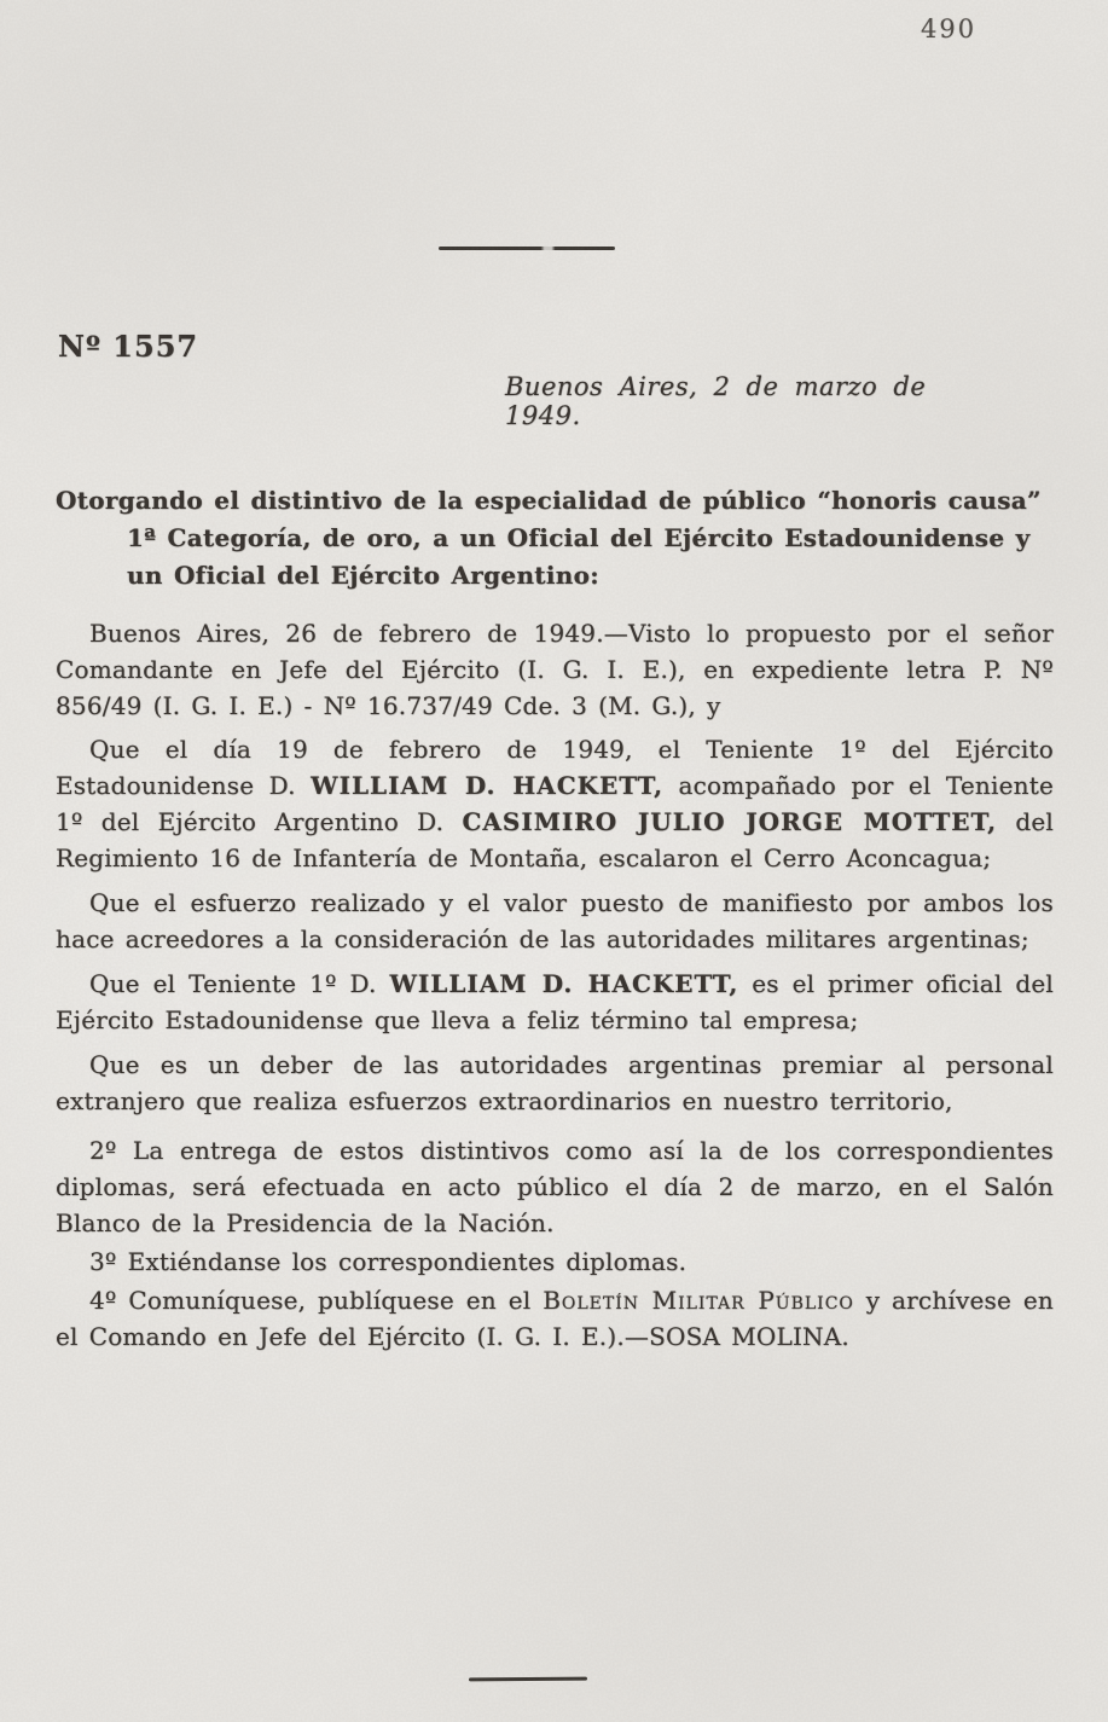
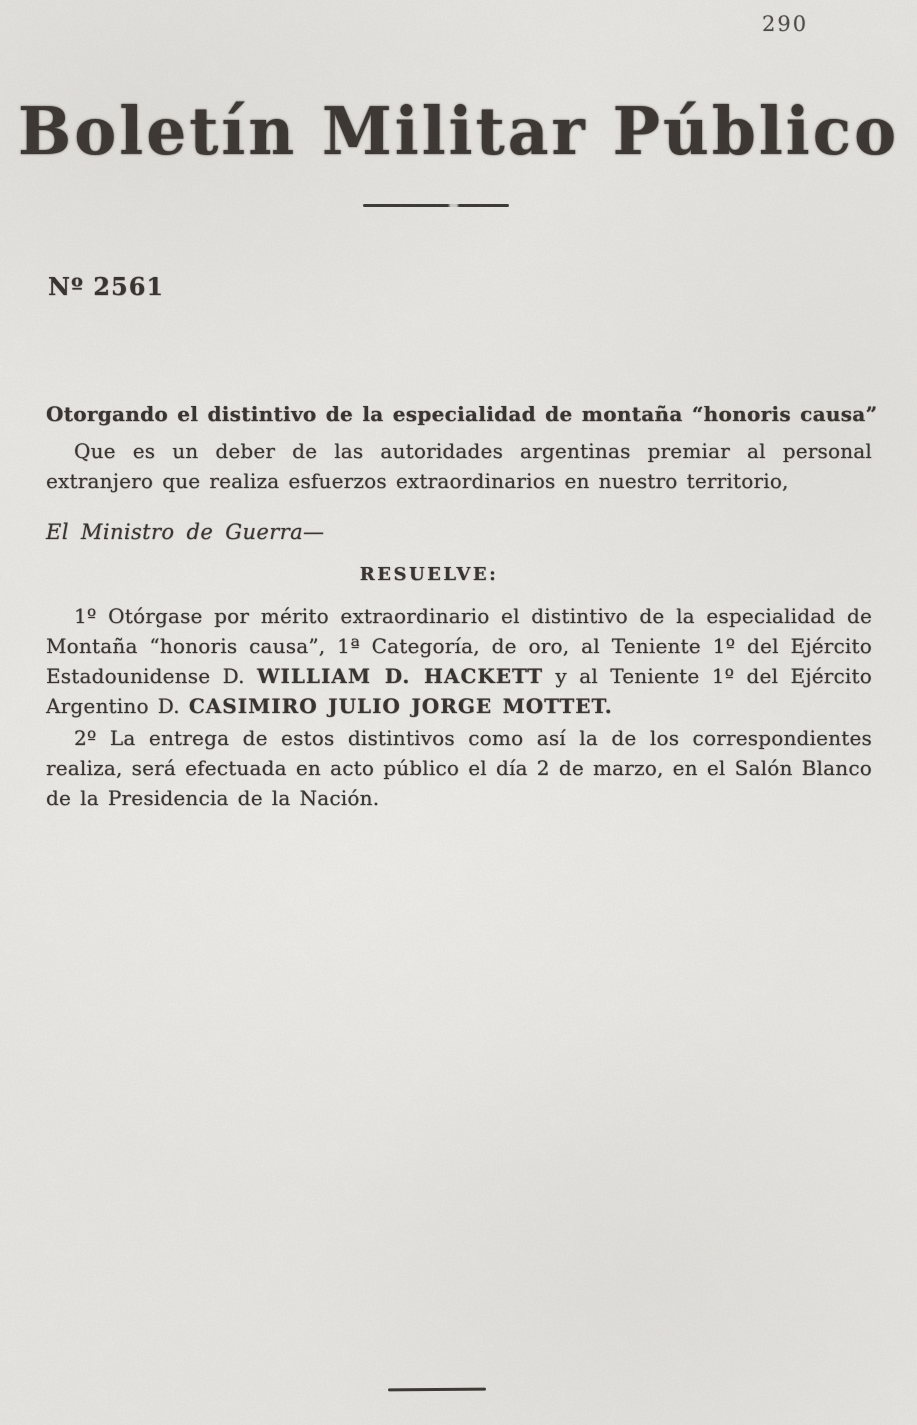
- 490
+ 290
+ Boletín Militar Público
- Nº 1557
+ Nº 2561
- Buenos Aires, 2 de marzo de 1949.
- Otorgando el distintivo de la especialidad de público “honoris causa”
+ Otorgando el distintivo de la especialidad de montaña “honoris causa”
- 1ª Categoría, de oro, a un Oficial del Ejército Estadounidense y
- un Oficial del Ejército Argentino:
- Buenos Aires, 26 de febrero de 1949.—Visto lo propuesto por el señor Comandante en Jefe del Ejército (I. G. I. E.), en expediente letra P. Nº 856/49 (I. G. I. E.) - Nº 16.737/49 Cde. 3 (M. G.), y
- Que el día 19 de febrero de 1949, el Teniente 1º del Ejército Estadounidense D. WILLIAM D. HACKETT, acompañado por el Teniente 1º del Ejército Argentino D. CASIMIRO JULIO JORGE MOTTET, del Regimiento 16 de Infantería de Montaña, escalaron el Cerro Aconcagua;
- Que el esfuerzo realizado y el valor puesto de manifiesto por ambos los hace acreedores a la consideración de las autoridades militares argentinas;
- Que el Teniente 1º D. WILLIAM D. HACKETT, es el primer oficial del Ejército Estadounidense que lleva a feliz término tal empresa;
  Que es un deber de las autoridades argentinas premiar al personal extranjero que realiza esfuerzos extraordinarios en nuestro territorio,
+ El Ministro de Guerra—
+ RESUELVE:
+ 1º Otórgase por mérito extraordinario el distintivo de la especialidad de Montaña “honoris causa”, 1ª Categoría, de oro, al Teniente 1º del Ejército Estadounidense D. WILLIAM D. HACKETT y al Teniente 1º del Ejército Argentino D. CASIMIRO JULIO JORGE MOTTET.
- 2º La entrega de estos distintivos como así la de los correspondientes diplomas, será efectuada en acto público el día 2 de marzo, en el Salón Blanco de la Presidencia de la Nación.
+ 2º La entrega de estos distintivos como así la de los correspondientes realiza, será efectuada en acto público el día 2 de marzo, en el Salón Blanco de la Presidencia de la Nación.
- 3º Extiéndanse los correspondientes diplomas.
- 4º Comuníquese, publíquese en el Boletín Militar Público y archívese en el Comando en Jefe del Ejército (I. G. I. E.).—SOSA MOLINA.
